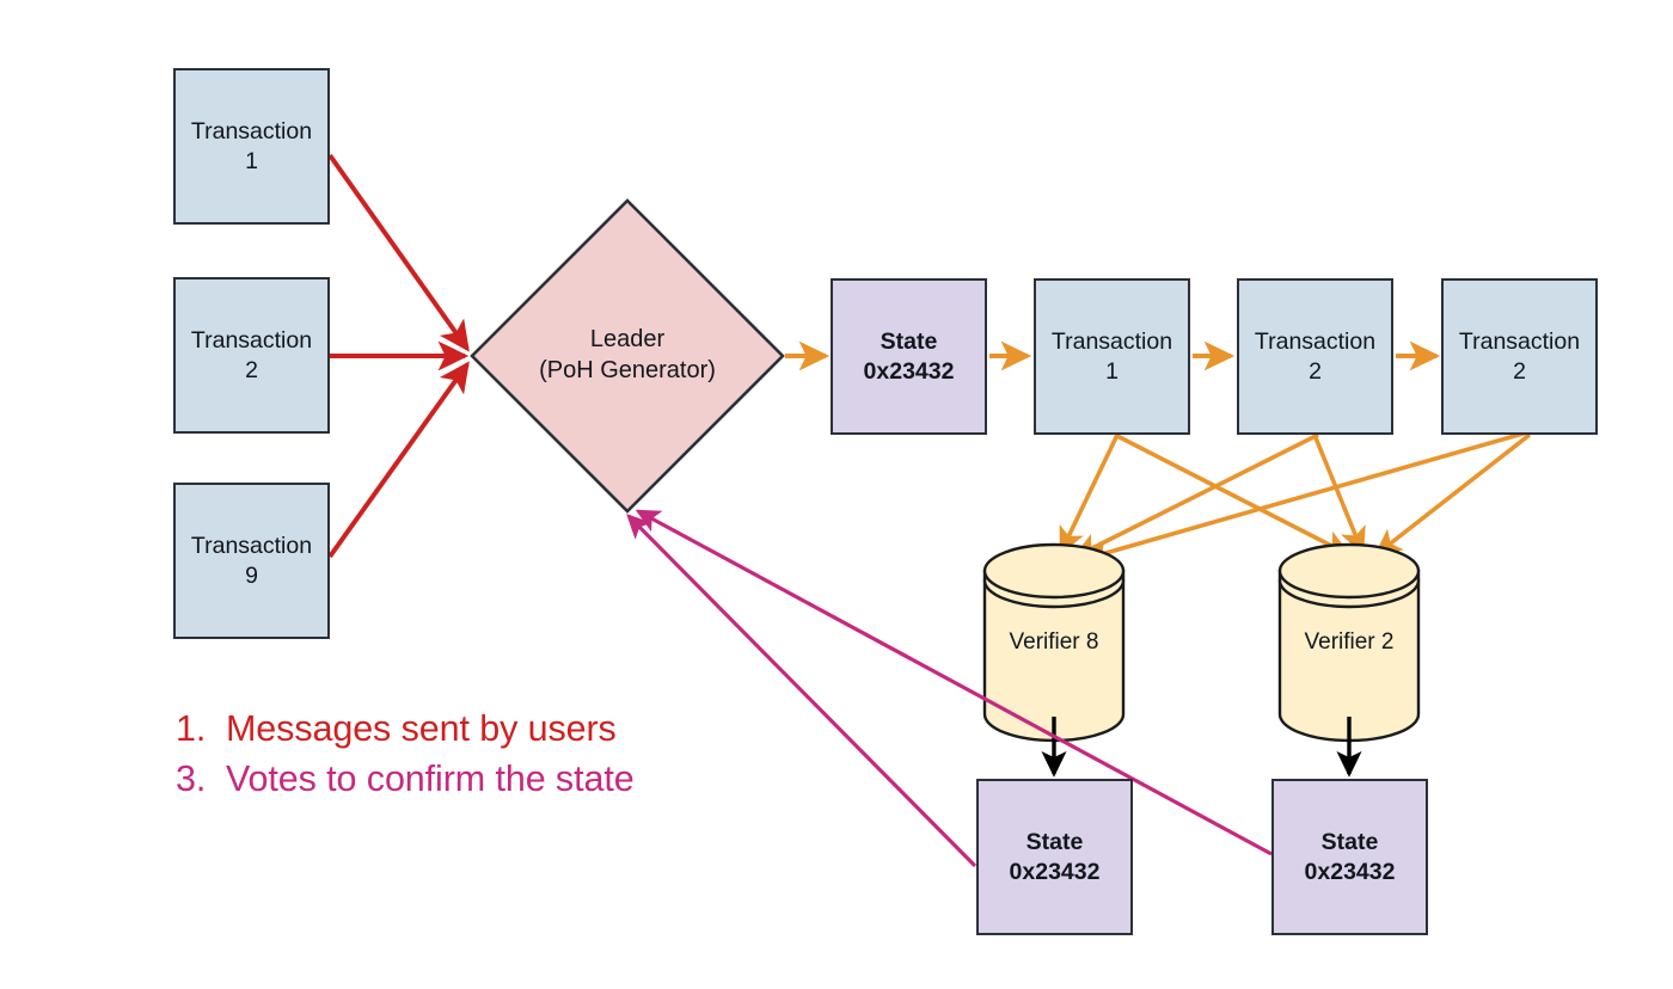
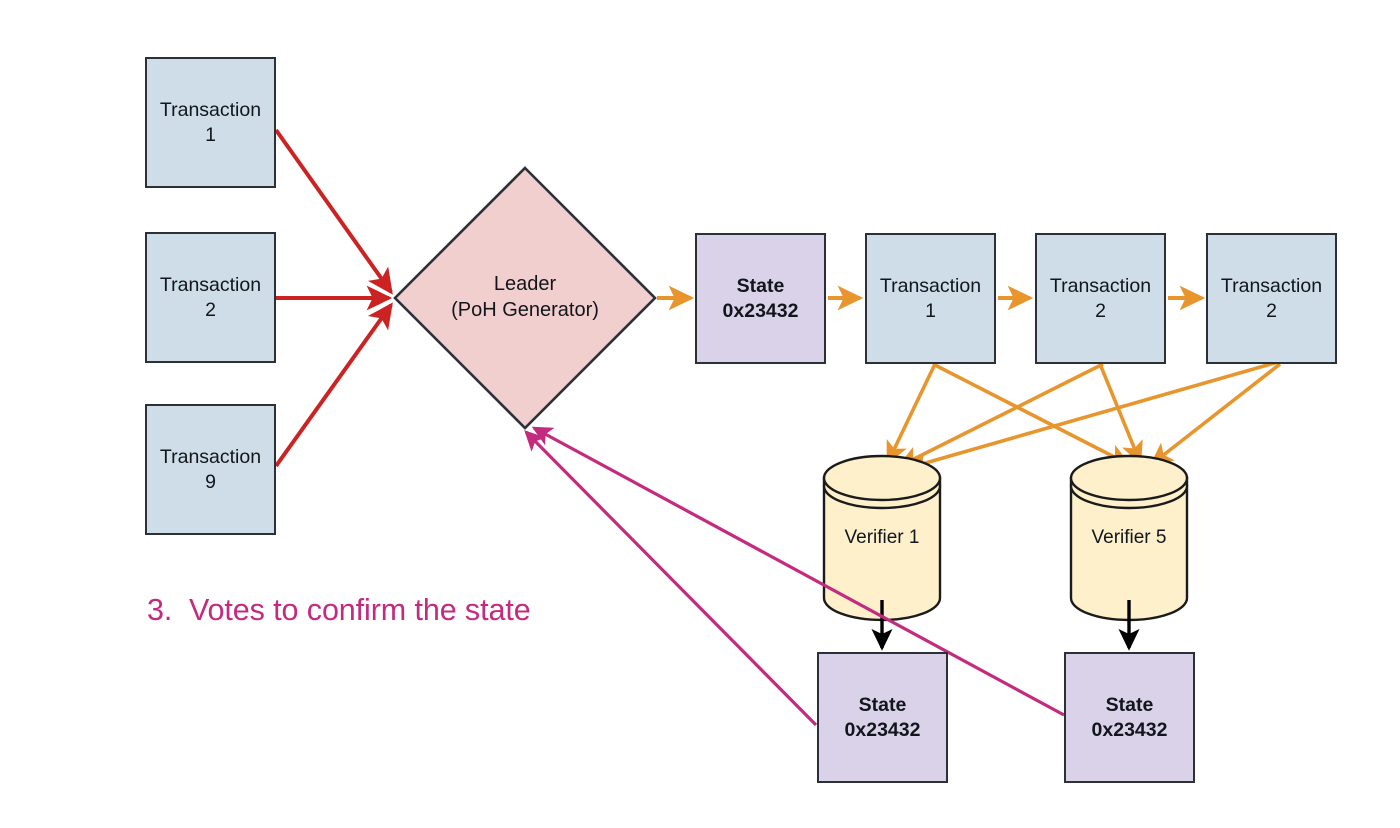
  Transaction
  1
  Transaction
  2
  Transaction
  9
  Leader
  (PoH Generator)
  State
  0x23432
  Transaction
  1
  Transaction
  2
  Transaction
  2
- Verifier 8
+ Verifier 1
- Verifier 2
+ Verifier 5
  State
  0x23432
  State
  0x23432
- 1.
- Messages sent by users
  3.
  Votes to confirm the state
